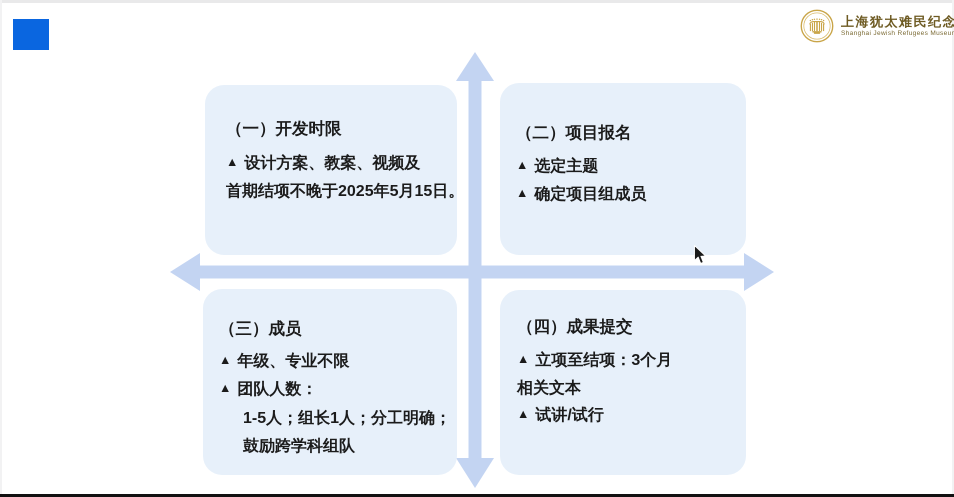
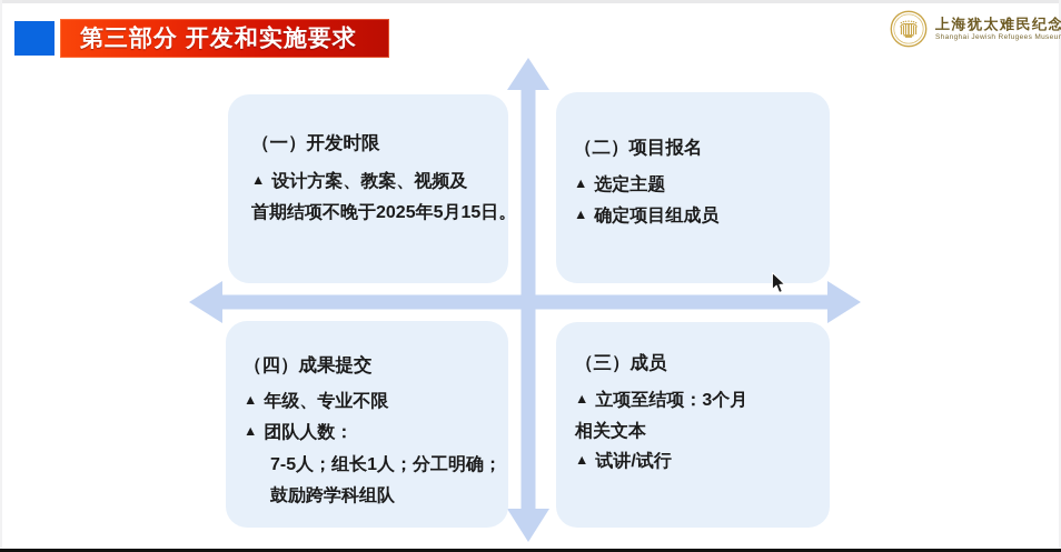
+ 第三部分 开发和实施要求
  上海犹太难民纪念
  （一）开发时限
  ▲ 设计方案、教案、视频及
  首期结项不晚于2025年5月15日。
  （二）项目报名
  ▲ 选定主题
  ▲ 确定项目组成员
- （三）成员
+ （四）成果提交
  ▲ 年级、专业不限
  ▲ 团队人数：
- 1-5人；组长1人；分工明确；
+ 7-5人；组长1人；分工明确；
  鼓励跨学科组队
- （四）成果提交
+ （三）成员
  ▲ 立项至结项：3个月
  相关文本
  ▲ 试讲/试行
